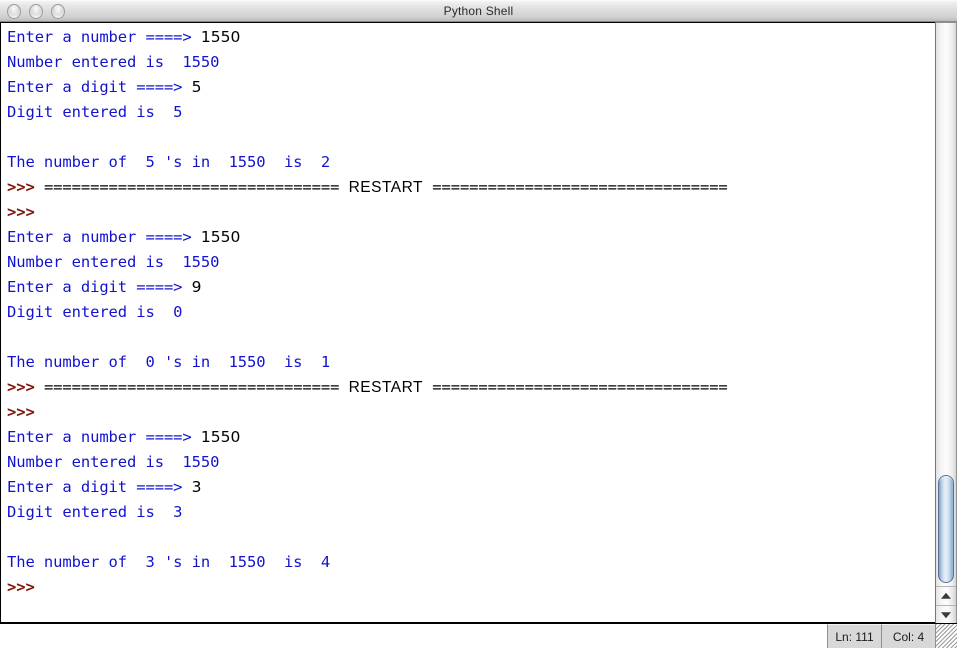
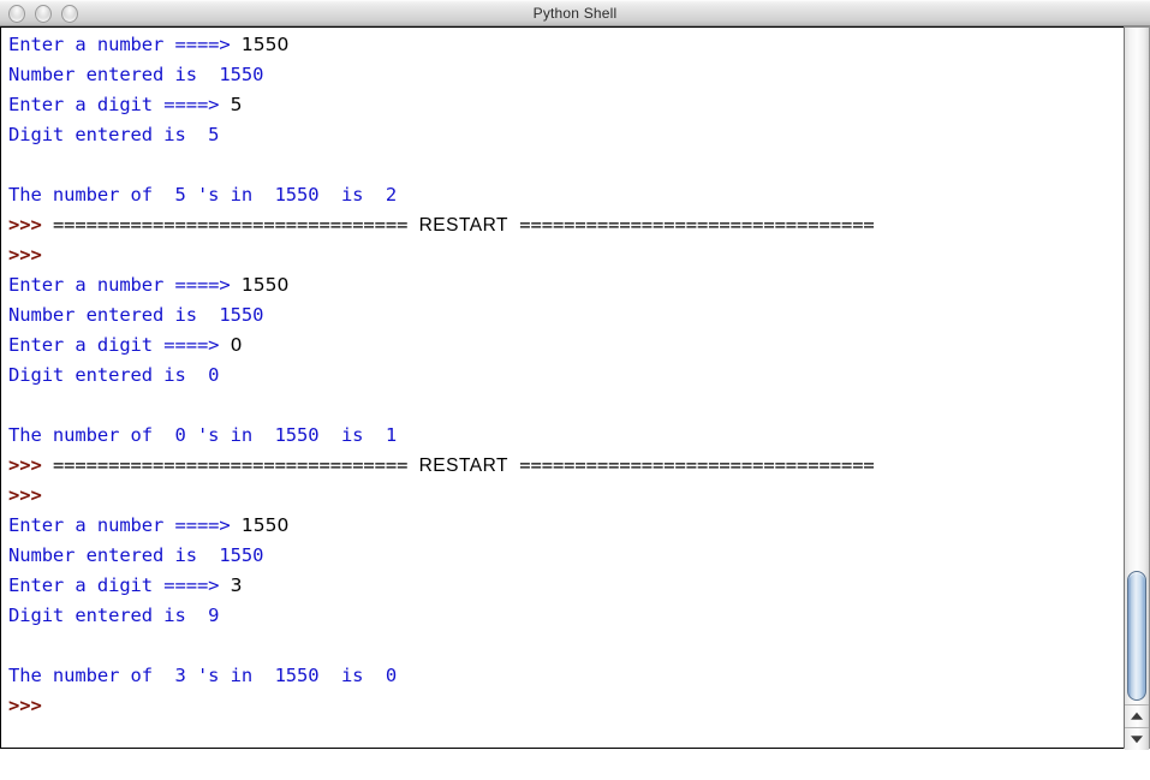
  Python Shell
  Enter a number ====> 1550
  Number entered is 1550
  Enter a digit ====> 5
  Digit entered is 5
  The number of 5 's in 1550 is 2
  >>> ================================ RESTART ================================
  >>>
  Enter a number ====> 1550
  Number entered is 1550
- Enter a digit ====> 9
+ Enter a digit ====> 0
  Digit entered is 0
  The number of 0 's in 1550 is 1
  >>> ================================ RESTART ================================
  >>>
  Enter a number ====> 1550
  Number entered is 1550
  Enter a digit ====> 3
- Digit entered is 3
+ Digit entered is 9
- The number of 3 's in 1550 is 4
+ The number of 3 's in 1550 is 0
  >>>
- Ln: 111
- Col: 4
